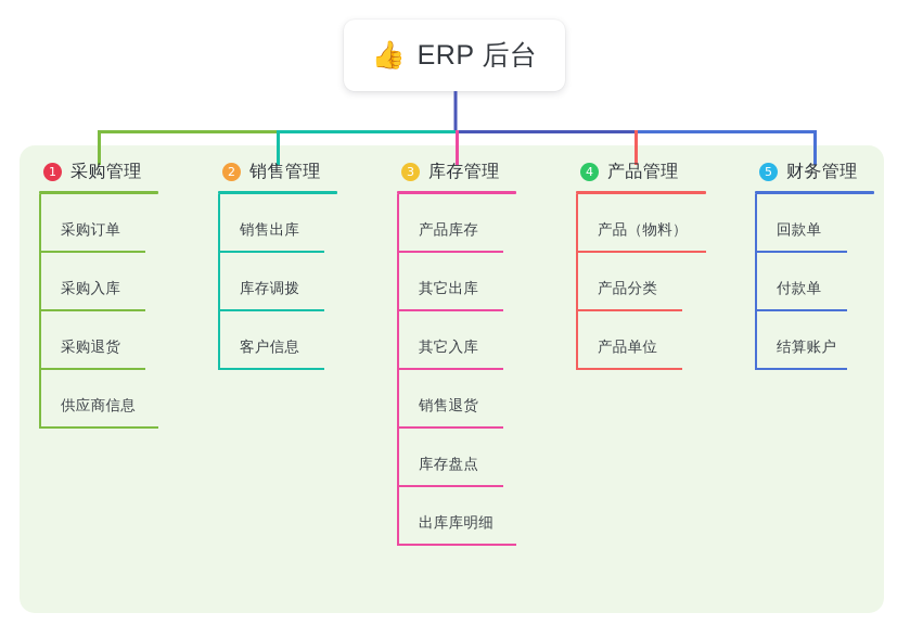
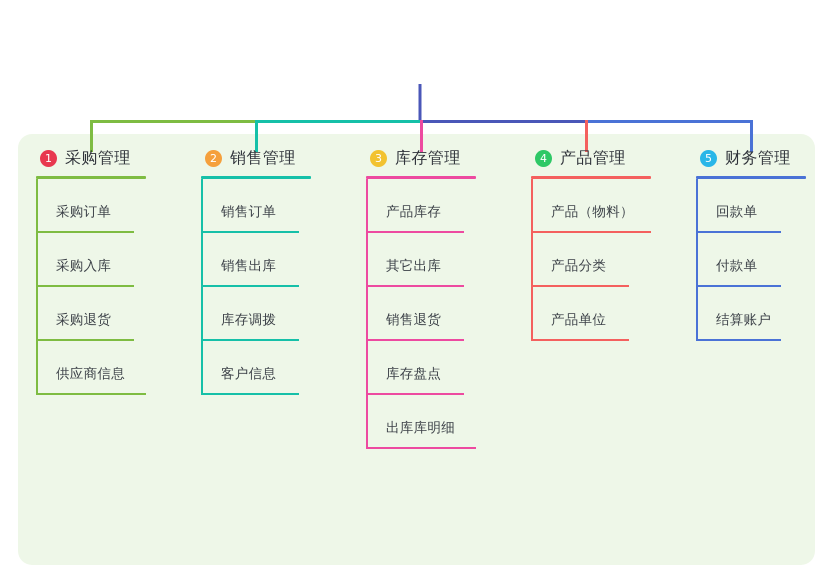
- 👍
- ERP 后台
  1
  采购管理
  采购订单
  采购入库
  采购退货
  供应商信息
  2
  销售管理
+ 销售订单
  销售出库
  库存调拨
  客户信息
  3
  库存管理
  产品库存
  其它出库
- 其它入库
  销售退货
  库存盘点
  出库库明细
  4
  产品管理
  产品（物料）
  产品分类
  产品单位
  5
  财务管理
  回款单
  付款单
  结算账户
